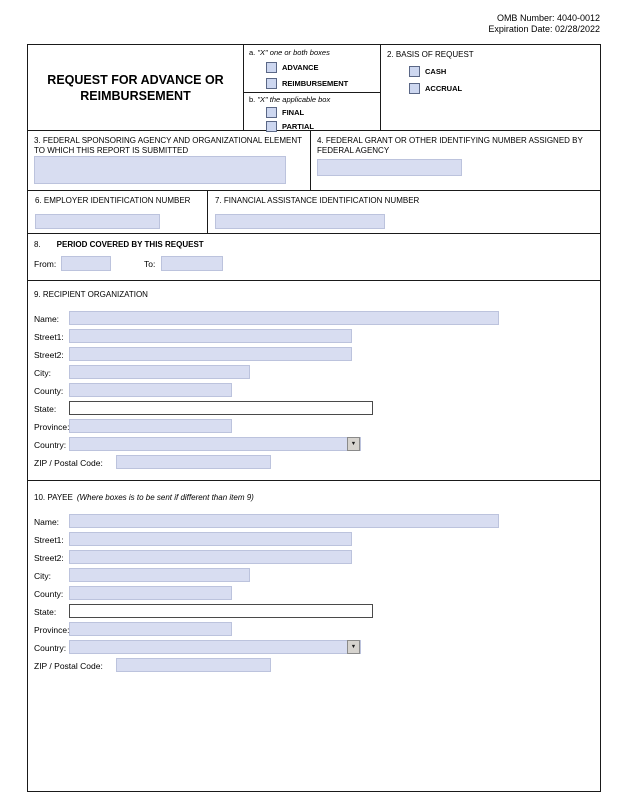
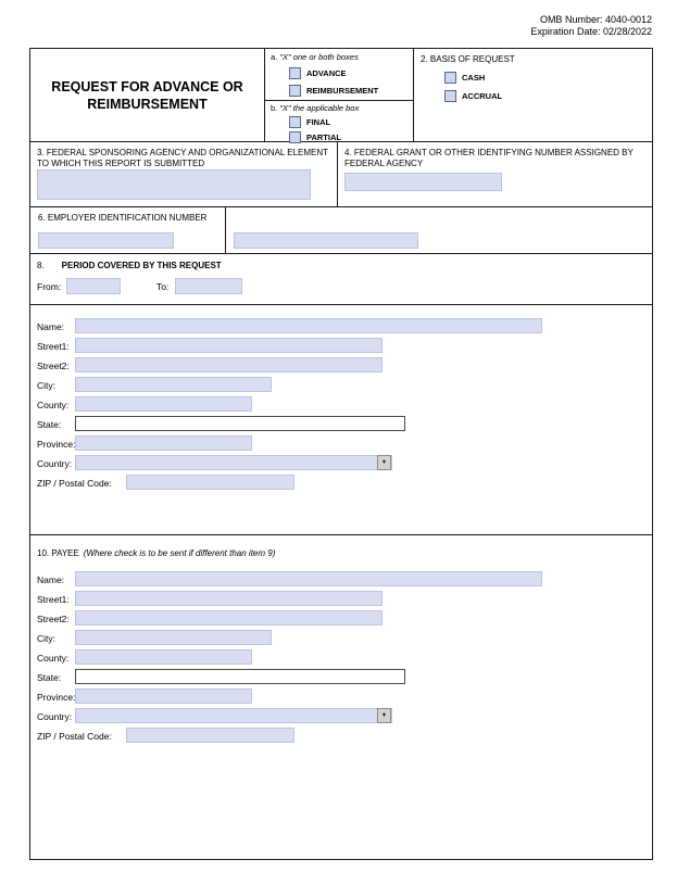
  OMB Number: 4040-0012
  Expiration Date: 02/28/2022
  REQUEST FOR ADVANCE OR REIMBURSEMENT
  a. "X" one or both boxes
  ADVANCE
  REIMBURSEMENT
  b. "X" the applicable box
  FINAL
  PARTIAL
  2. BASIS OF REQUEST
  CASH
  ACCRUAL
  3. FEDERAL SPONSORING AGENCY AND ORGANIZATIONAL ELEMENT TO WHICH THIS REPORT IS SUBMITTED
  4. FEDERAL GRANT OR OTHER IDENTIFYING NUMBER ASSIGNED BY FEDERAL AGENCY
  6. EMPLOYER IDENTIFICATION NUMBER
- 7. FINANCIAL ASSISTANCE IDENTIFICATION NUMBER
  8. PERIOD COVERED BY THIS REQUEST
  From:
  To:
- 9. RECIPIENT ORGANIZATION
  Name:
  Street1:
  Street2:
  City:
  County:
  State:
  Province
  Country:
  ZIP / Postal Code:
- 10. PAYEE (Where boxes is to be sent if different than item 9)
+ 10. PAYEE (Where check is to be sent if different than item 9)
  Name:
  Street1:
  Street2:
  City:
  County:
  State:
  Province
  Country:
  ZIP / Postal Code:
